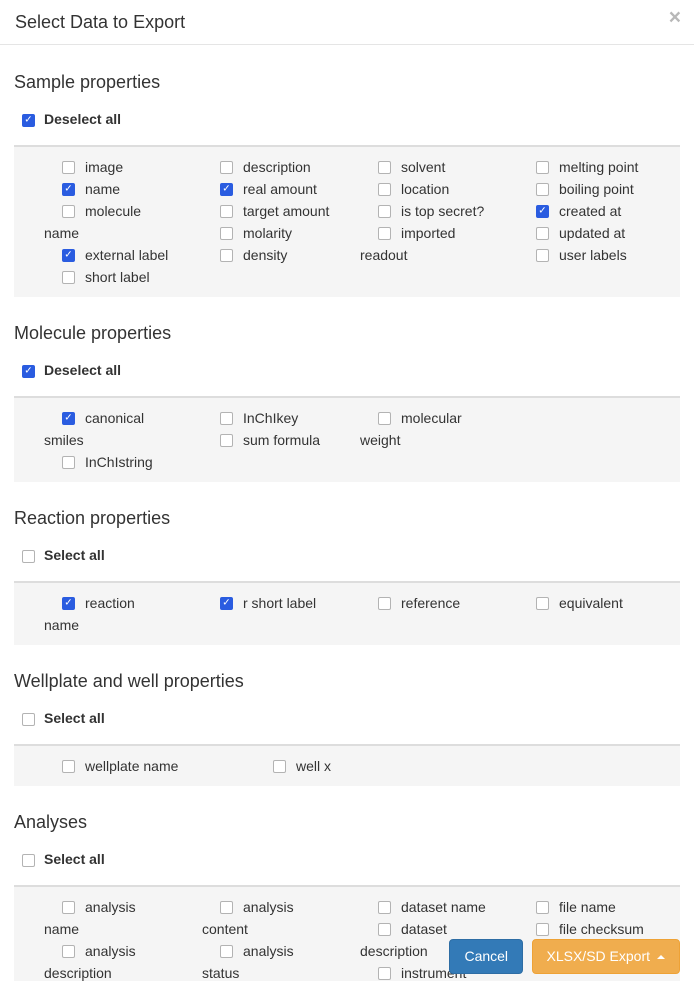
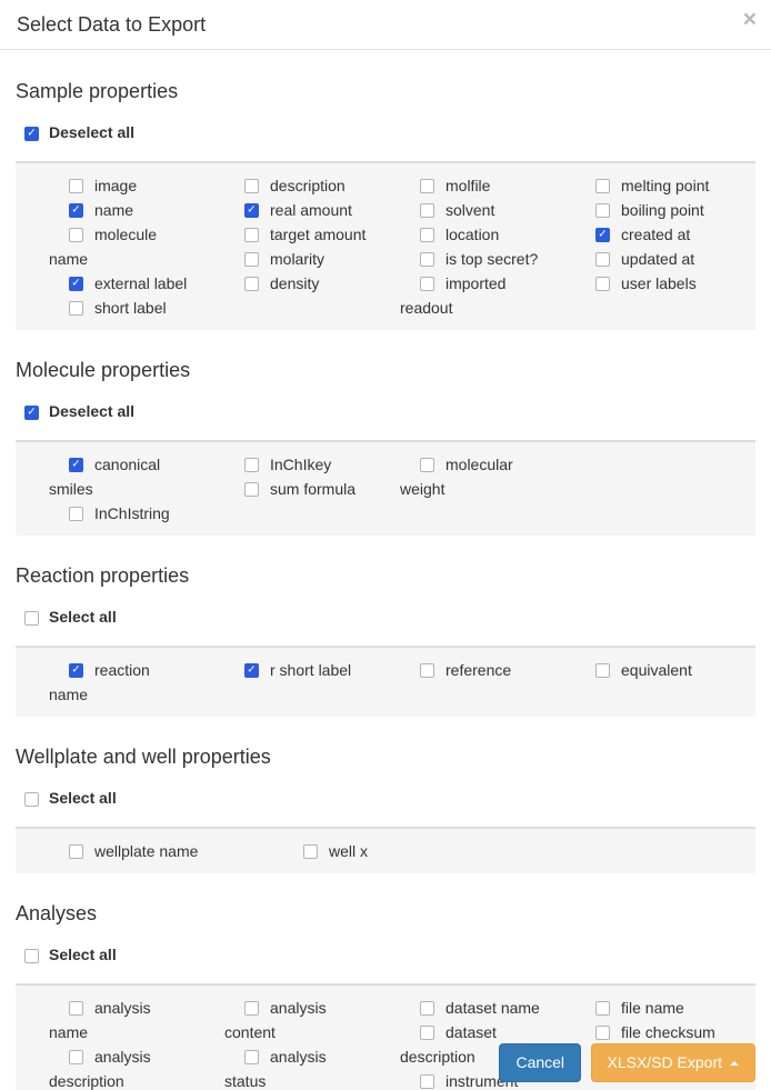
  Select Data to Export
  ×
  Sample properties
  Deselect all
  image
  name
  molecule name
  external label
  short label
  description
  real amount
  target amount
  molarity
  density
+ molfile
  solvent
  location
  is top secret?
  imported readout
  melting point
  boiling point
  created at
  updated at
  user labels
  Molecule properties
  Deselect all
  canonical smiles
  InChIstring
  InChIkey
  sum formula
  molecular weight
  Reaction properties
  Select all
  reaction name
  r short label
  reference
  equivalent
  Wellplate and well properties
  Select all
  wellplate name
  well x
  Analyses
  Select all
  analysis name
  analysis description
  analysis content
  analysis status
  dataset name
  dataset description
  instrum
  file name
  file checksum
  Cancel XLSX/SD Export
